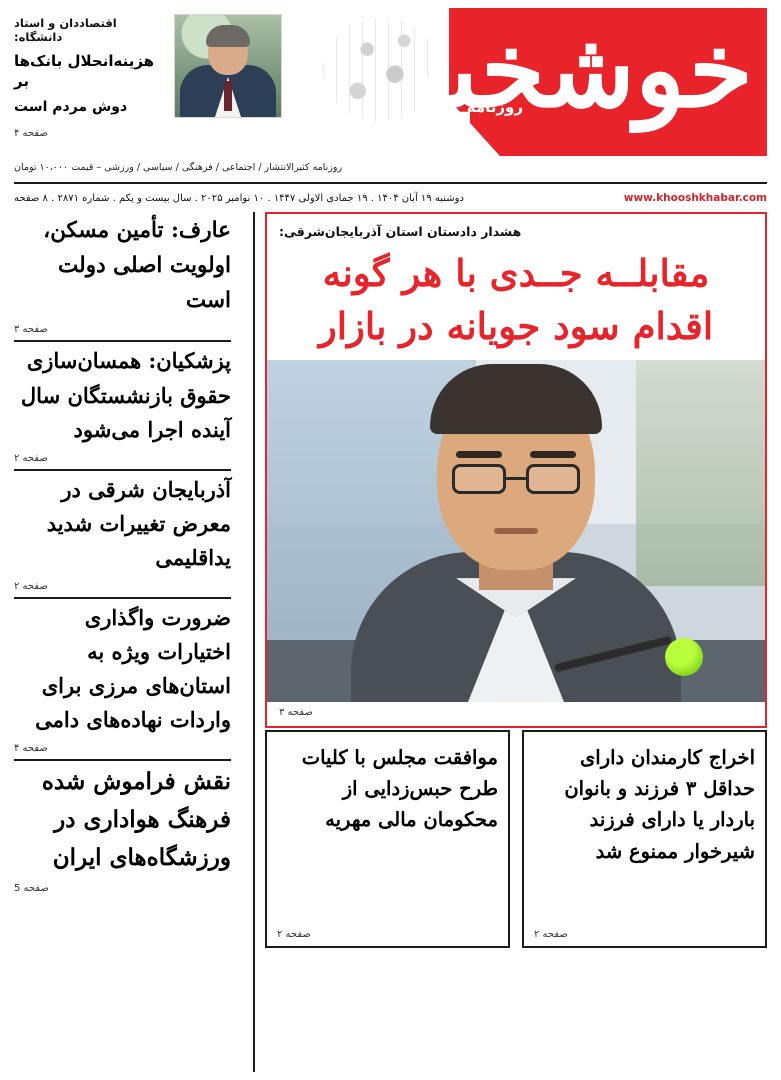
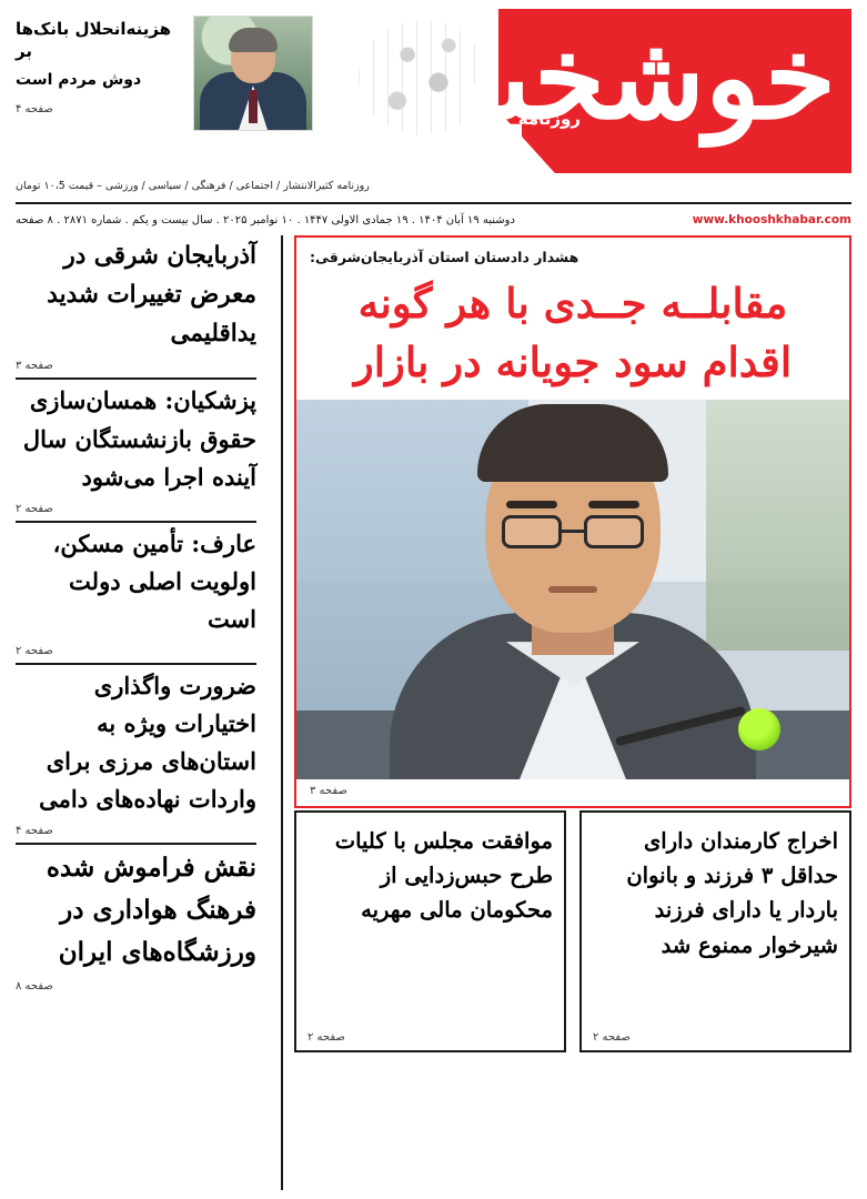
- اقتصاددان و استاد دانشگاه:
  هزینه‌انحلال بانک‌ها بر
  دوش مردم است
  صفحه ۴
  خوشخبر
  روزنامه
- روزنامه کثیرالانتشار / اجتماعی / فرهنگی / سیاسی / ورزشی – قیمت ۱۰،۰۰۰ تومان
+ روزنامه کثیرالانتشار / اجتماعی / فرهنگی / سیاسی / ورزشی – قیمت ۱۰،5 تومان
  www.khooshkhabar.com
  دوشنبه ۱۹ آبان ۱۴۰۴ . ۱۹ جمادی الاولی ۱۴۴۷ . ۱۰ نوامبر ۲۰۲۵ . سال بیست و یکم . شماره ۲۸۷۱ . ۸ صفحه
  هشدار دادستان استان آذربایجان‌شرقی:
  مقابلــه جــدی با هر گونه اقدام سود جویانه در بازار
  صفحه ۳
  اخراج کارمندان دارای حداقل ۳ فرزند و بانوان باردار یا دارای فرزند شیرخوار ممنوع شد
  صفحه ۲
  موافقت مجلس با کلیات طرح حبس‌زدایی از محکومان مالی مهریه
  صفحه ۲
- عارف: تأمین مسکن، اولویت اصلی دولت است
+ آذربایجان شرقی در معرض تغییرات شدید یداقلیمی
  صفحه ۳
  پزشکیان: همسان‌سازی حقوق بازنشستگان سال آینده اجرا می‌شود
  صفحه ۲
- آذربایجان شرقی در معرض تغییرات شدید یداقلیمی
+ عارف: تأمین مسکن، اولویت اصلی دولت است
  صفحه ۲
  ضرورت واگذاری اختیارات ویژه به استان‌های مرزی برای واردات نهاده‌های دامی
  صفحه ۴
  نقش فراموش شده فرهنگ هواداری در ورزشگاه‌های ایران
- صفحه 5
+ صفحه ۸
